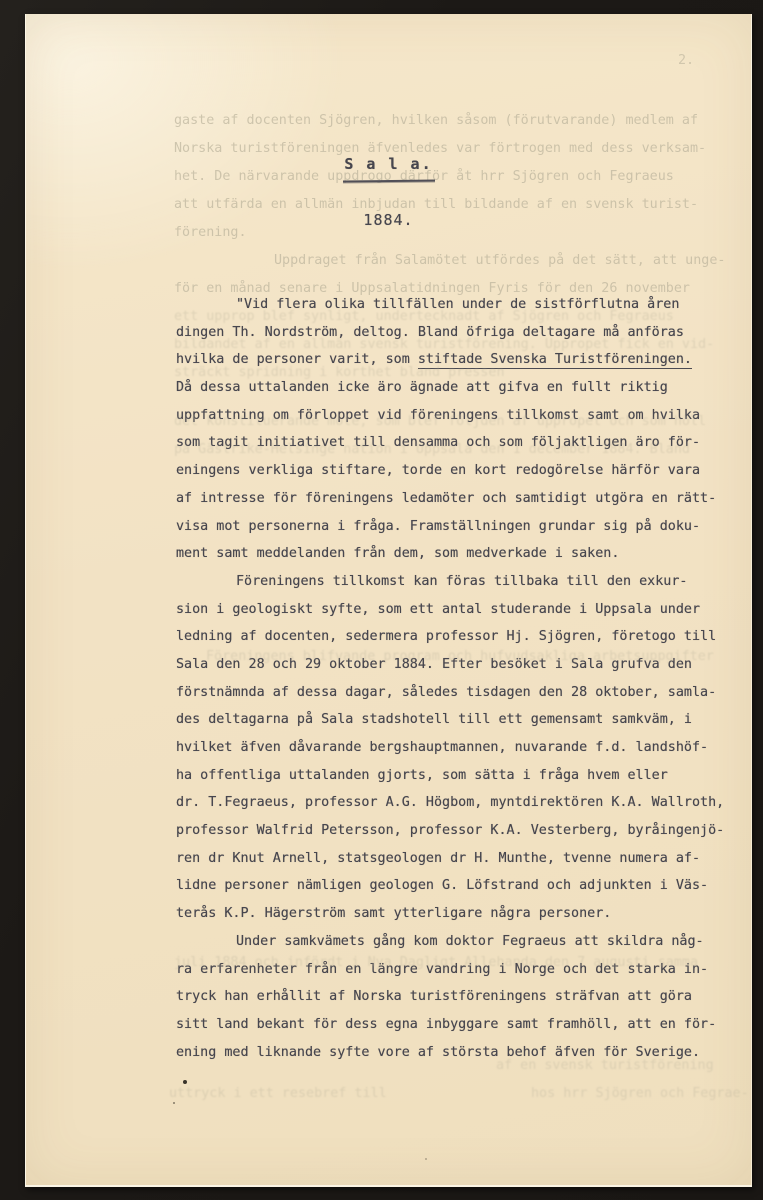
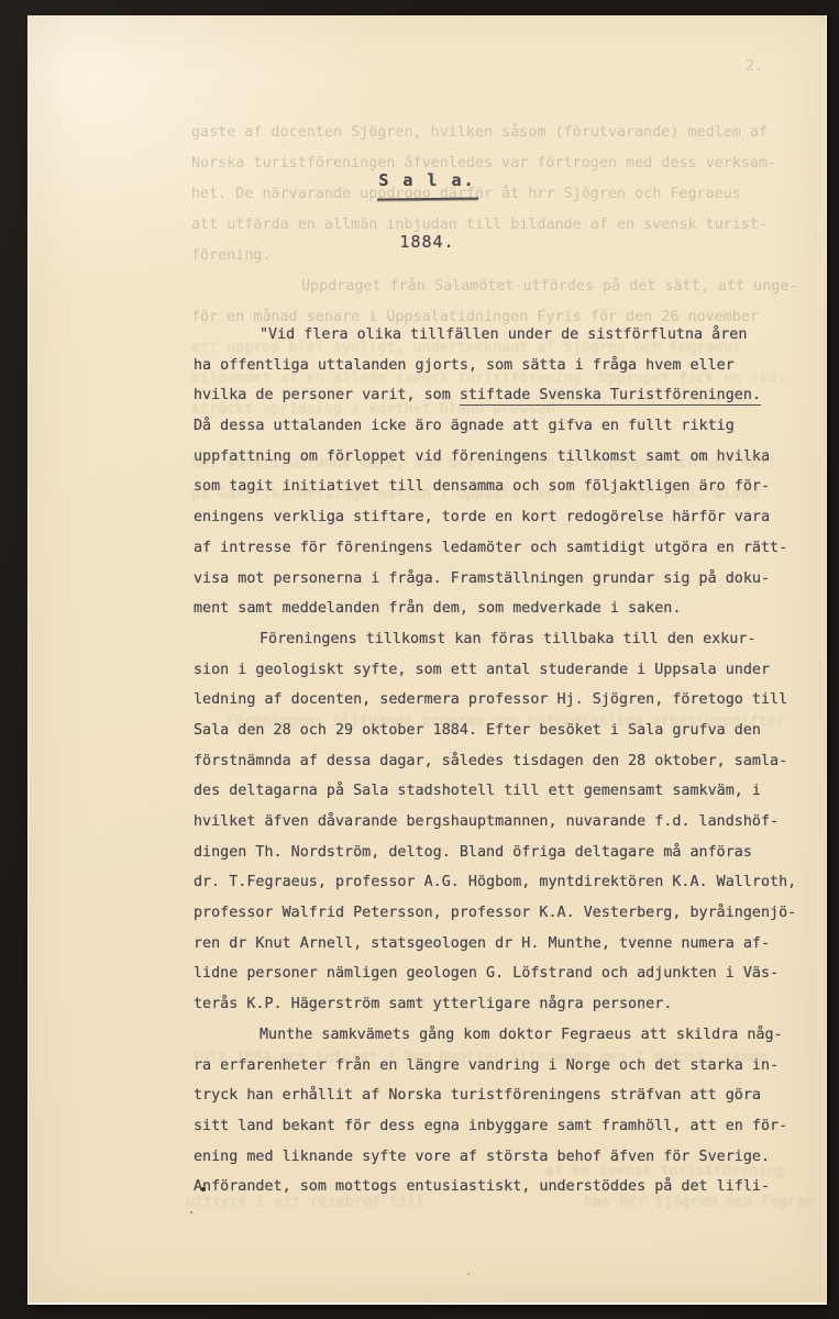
  2.
  gaste af docenten Sjögren, hvilken såsom (förutvarande) medlem af
  Norska turistföreningen äfvenledes var förtrogen med dess verksam-
  het. De närvarande uppdrogo därför åt hrr Sjögren och Fegraeus
  att utfärda en allmän inbjudan till bildande af en svensk turist-
  förening.
  Uppdraget från Salamötet utfördes på det sätt, att unge-
  för en månad senare i Uppsalatidningen Fyris för den 26 november
  S a l a.
  1884.
  "Vid flera olika tillfällen under de sistförflutna åren
- dingen Th. Nordström, deltog. Bland öfriga deltagare må anföras
+ ha offentliga uttalanden gjorts, som sätta i fråga hvem eller
  hvilka de personer varit, som stiftade Svenska Turistföreningen.
  Då dessa uttalanden icke äro ägnade att gifva en fullt riktig
  uppfattning om förloppet vid föreningens tillkomst samt om hvilka
  som tagit initiativet till densamma och som följaktligen äro för-
  eningens verkliga stiftare, torde en kort redogörelse härför vara
  af intresse för föreningens ledamöter och samtidigt utgöra en rätt-
  visa mot personerna i fråga. Framställningen grundar sig på doku-
  ment samt meddelanden från dem, som medverkade i saken.
  Föreningens tillkomst kan föras tillbaka till den exkur-
  sion i geologiskt syfte, som ett antal studerande i Uppsala under
  ledning af docenten, sedermera professor Hj. Sjögren, företogo till
  Sala den 28 och 29 oktober 1884. Efter besöket i Sala grufva den
  förstnämnda af dessa dagar, således tisdagen den 28 oktober, samla-
  des deltagarna på Sala stadshotell till ett gemensamt samkväm, i
  hvilket äfven dåvarande bergshauptmannen, nuvarande f.d. landshöf-
- ha offentliga uttalanden gjorts, som sätta i fråga hvem eller
+ dingen Th. Nordström, deltog. Bland öfriga deltagare må anföras
  dr. T.Fegraeus, professor A.G. Högbom, myntdirektören K.A. Wallroth,
  professor Walfrid Petersson, professor K.A. Vesterberg, byråingenjö-
  ren dr Knut Arnell, statsgeologen dr H. Munthe, tvenne numera af-
  lidne personer nämligen geologen G. Löfstrand och adjunkten i Väs-
  terås K.P. Hägerström samt ytterligare några personer.
- Under samkvämets gång kom doktor Fegraeus att skildra någ-
+ Munthe samkvämets gång kom doktor Fegraeus att skildra någ-
  ra erfarenheter från en längre vandring i Norge och det starka in-
  tryck han erhållit af Norska turistföreningens sträfvan att göra
  sitt land bekant för dess egna inbyggare samt framhöll, att en för-
  ening med liknande syfte vore af största behof äfven för Sverige.
+ Anförandet, som mottogs entusiastiskt, understöddes på det lifli-
  ett upprop blef synligt, undertecknadt af Sjögren och Fegraeus
  bildandet af en allmän svensk turistförening. Uppropet fick en vid-
  sträckt spridning i korthet bland pressen
  det konstituerande möte, som blef följden af uppropet och som höll
  på Gästrike-Helsinge nation i Uppsala den 1 december 1884. Bland
  Föreningens blifvande program och hufvudsakliga arbetsuppgifter
  juli 1884 och infördt i Nya Dagligt Allehanda den 7 augusti samma
  af en svensk turistförening
